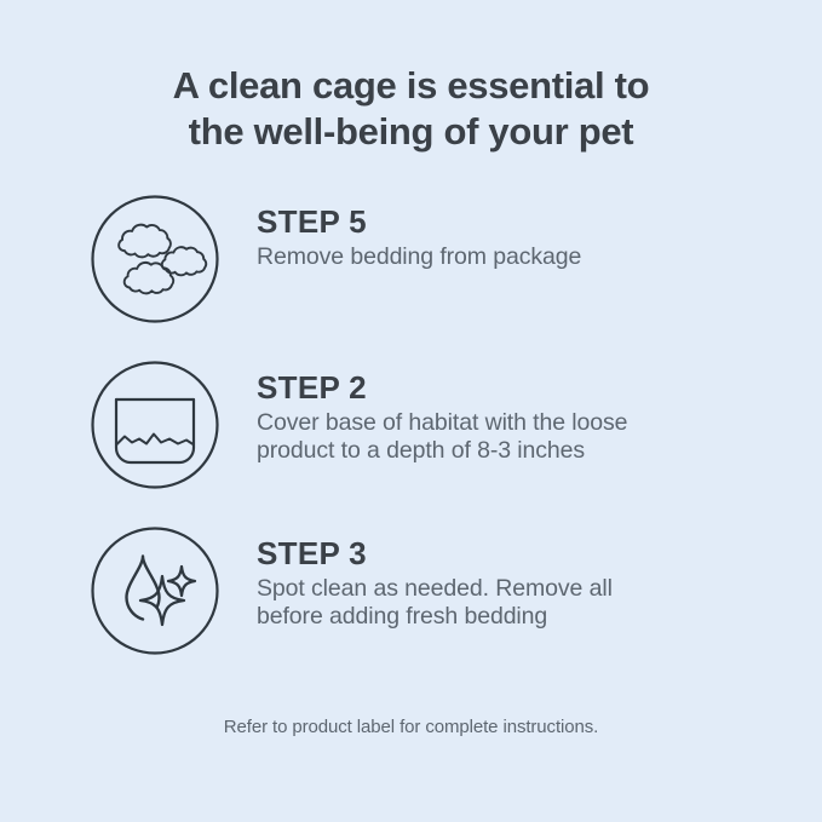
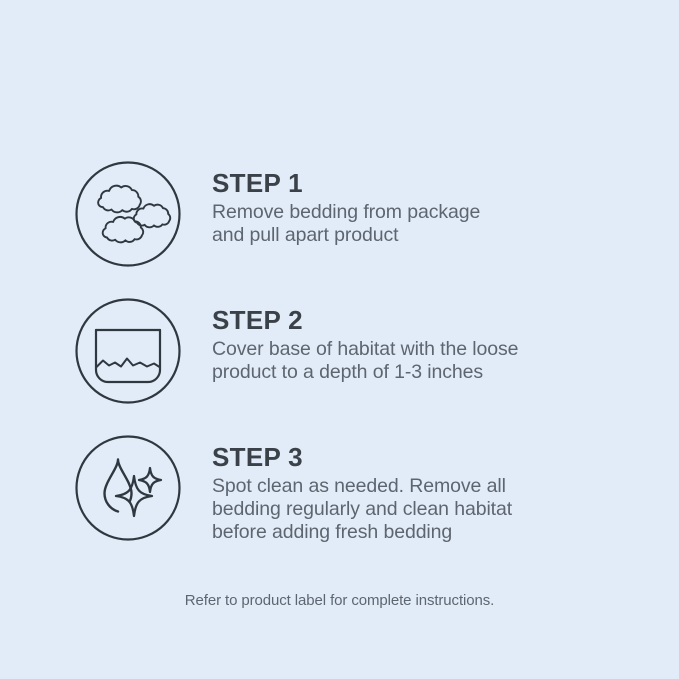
- A clean cage is essential to
- the well-being of your pet
- STEP 5
+ STEP 1
  Remove bedding from package
+ and pull apart product
  STEP 2
  Cover base of habitat with the loose
- product to a depth of 8-3 inches
+ product to a depth of 1-3 inches
  STEP 3
  Spot clean as needed. Remove all
+ bedding regularly and clean habitat
  before adding fresh bedding
  Refer to product label for complete instructions.
